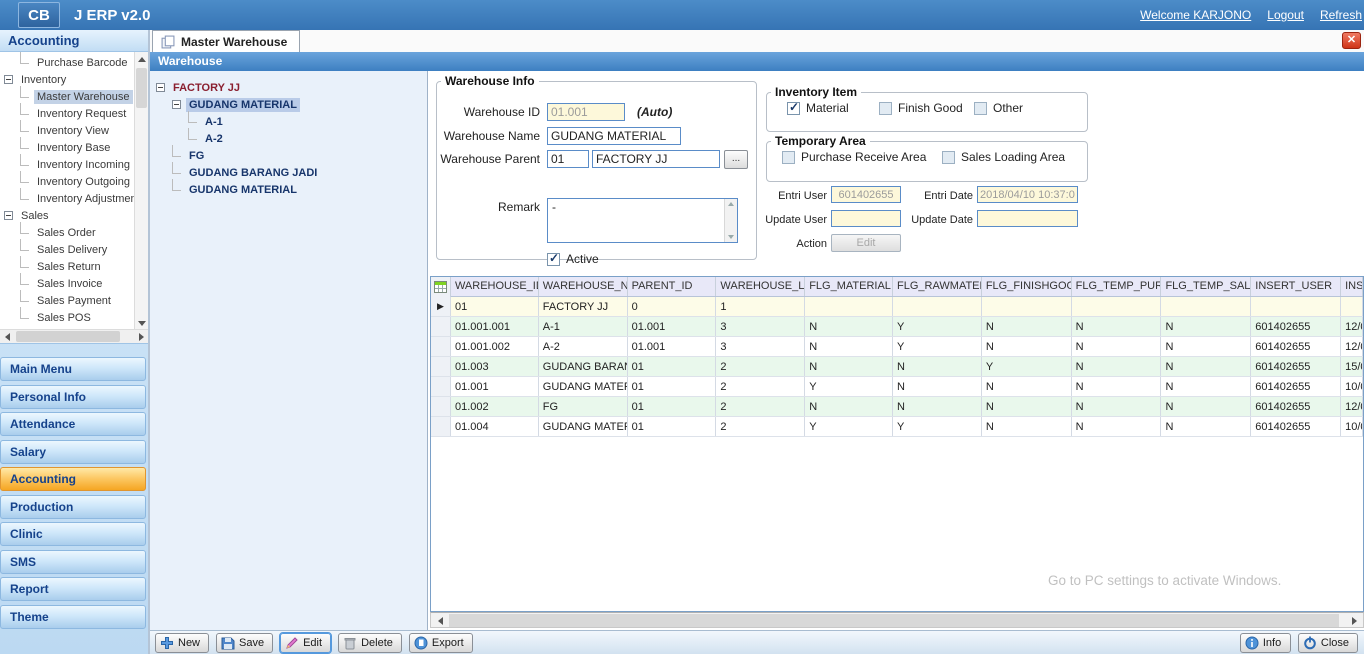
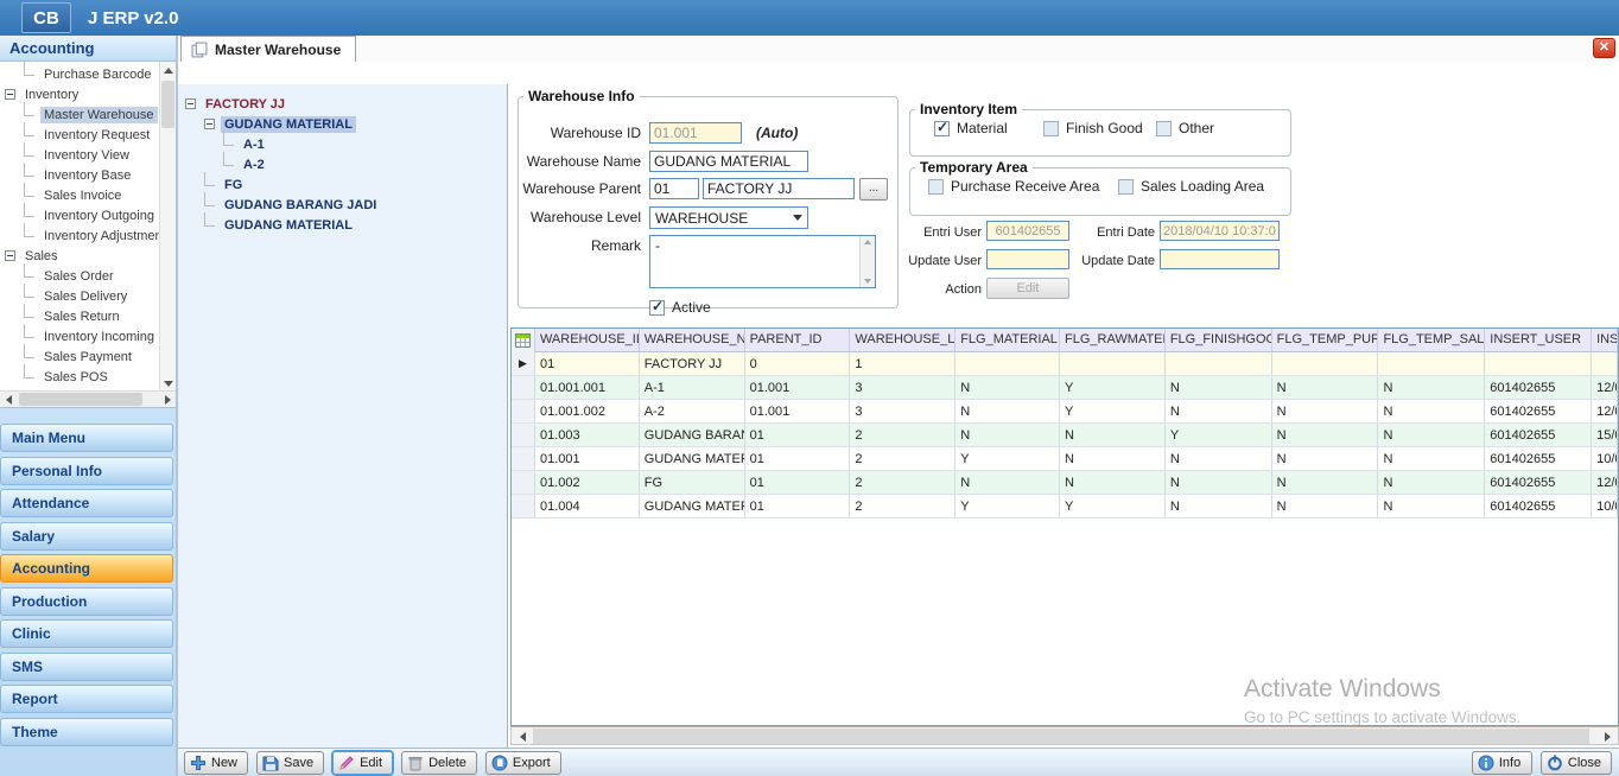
  CB
  J ERP v2.0
- Welcome KARJONO
- Logout
- Refresh
  Accounting
  Purchase Barcode
  Inventory
  Master Warehouse
  Inventory Request
  Inventory View
  Inventory Base
- Inventory Incoming
+ Sales Invoice
  Inventory Outgoing
  Inventory Adjustme
  Sales
  Sales Order
  Sales Delivery
  Sales Return
- Sales Invoice
+ Inventory Incoming
  Sales Payment
  Sales POS
  Main Menu
  Personal Info
  Attendance
  Salary
  Accounting
  Production
  Clinic
  SMS
  Report
  Theme
  Master Warehouse
  ✕
- Warehouse
  FACTORY JJ
  GUDANG MATERIAL
  A-1
  A-2
  FG
  GUDANG BARANG JADI
  GUDANG MATERIAL
  Warehouse Info
  Warehouse ID
  01.001
  (Auto)
  Warehouse Name
  GUDANG MATERIAL
  Warehouse Parent
  01
  FACTORY JJ
  ...
+ Warehouse Level
+ WAREHOUSE
  Remark
  -
  Active
  Inventory Item
  Material
  Finish Good
  Other
  Temporary Area
  Purchase Receive Area
  Sales Loading Area
  Entri User
  601402655
  Entri Date
  2018/04/10 10:37:0
  Update User
  Update Date
  Action
  Edit
  WAREHOUSE_I
  WAREHOUSE_N
  PARENT_ID
  WAREHOUSE_L
  FLG_MATERIAL
  FLG_RAWMATE
  FLG_FINISHGOO
  FLG_TEMP_PUR
  FLG_TEMP_SAL
  INSERT_USER
  INS
  ▶
  01
  FACTORY JJ
  0
  1
  01.001.001
  A-1
  01.001
  3
  N
  Y
  N
  N
  N
  601402655
  12/
  01.001.002
  A-2
  01.001
  3
  N
  Y
  N
  N
  N
  601402655
  12/
  01.003
  01
  2
  N
  N
  Y
  N
  N
  601402655
  15/
  01.001
  GUDANG MATE
  01
  2
  Y
  N
  N
  N
  N
  601402655
  10/
  01.002
  FG
  01
  2
  N
  N
  N
  N
  N
  601402655
  12/
  01.004
  GUDANG MATE
  01
  2
  Y
  Y
  N
  N
  N
  601402655
  10/
+ Activate Windows
  Go to PC settings to activate Windows.
  New
  Save
  Edit
  Delete
  Export
  Info
  Close
